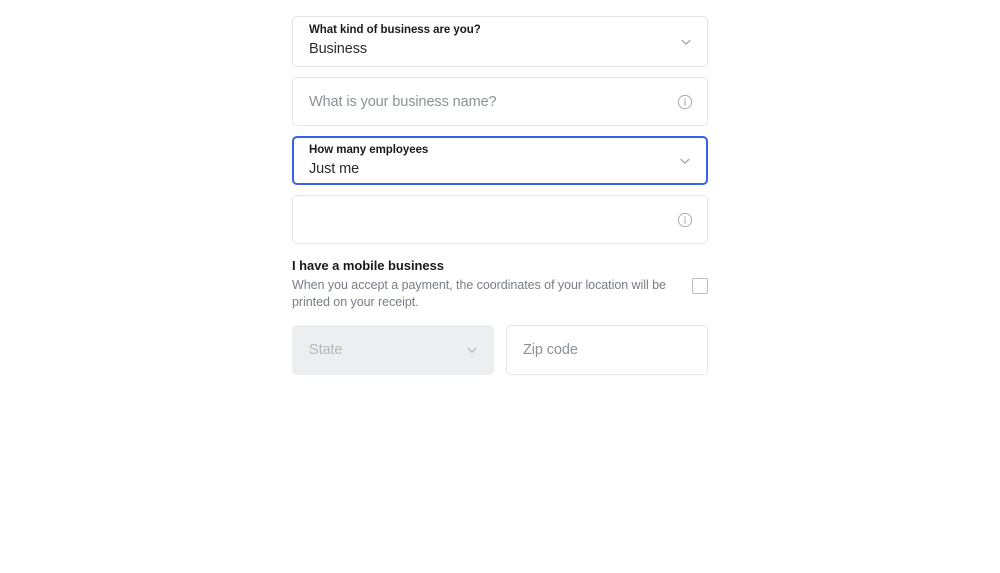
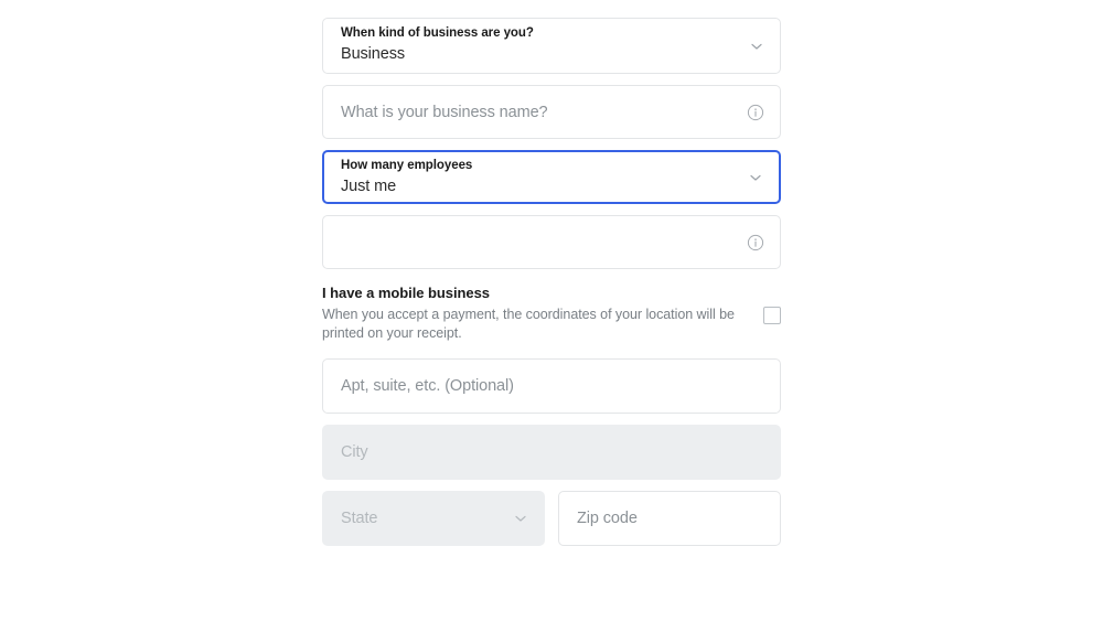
- What kind of business are you?
+ When kind of business are you?
  Business
  What is your business name?
  How many employees
  Just me
  I have a mobile business
  When you accept a payment, the coordinates of your location will be printed on your receipt.
+ Apt, suite, etc. (Optional)
+ City
  State
  Zip code
